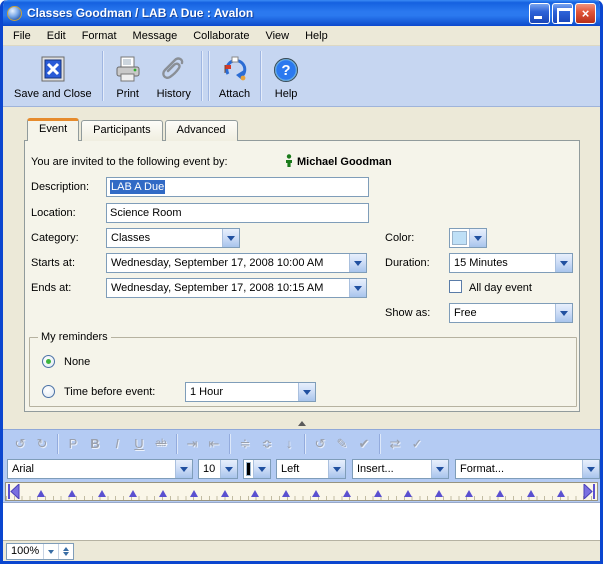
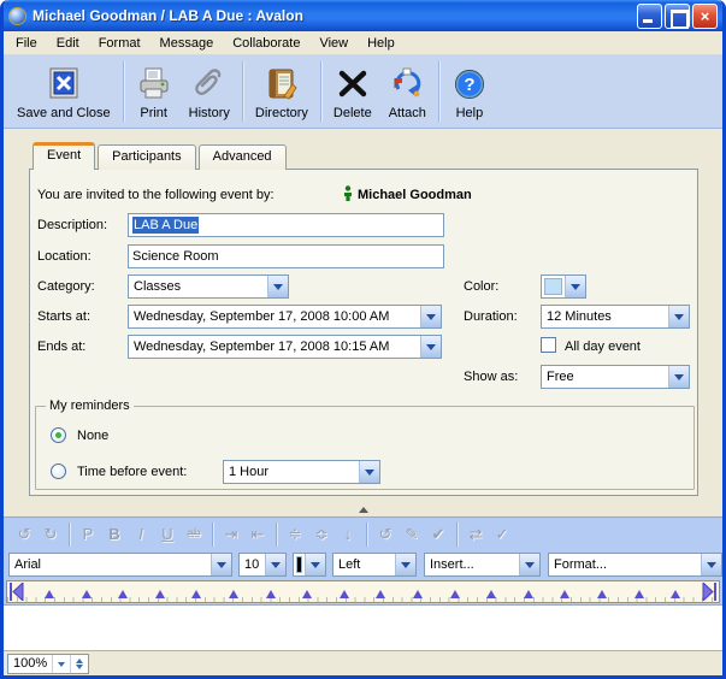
- Classes Goodman / LAB A Due : Avalon
+ Michael Goodman / LAB A Due : Avalon
  ×
  File
  Edit
  Format
  Message
  Collaborate
  View
  Help
  Save and Close
  Print
  History
+ Directory
+ Delete
  Attach
  ?
  Help
  Event
  Participants
  Advanced
  You are invited to the following event by:
  Michael Goodman
  Description:
  LAB A Due
  Location:
  Science Room
  Category:
  Classes
  Color:
  Starts at:
  Wednesday, September 17, 2008 10:00 AM
  Duration:
- 15 Minutes
+ 12 Minutes
  Ends at:
  Wednesday, September 17, 2008 10:15 AM
  All day event
  Show as:
  Free
  My reminders
  None
  Time before event:
  1 Hour
  ↺
  ↻
  P
  B
  I
  U
  ab
  ⇥
  ⇤
  ≑
  ≎
  ↓
  ↺
  ✎
  ✔
  ⇄
  ✓
  Arial
  10
  Left
  Insert...
  Format...
  100%
